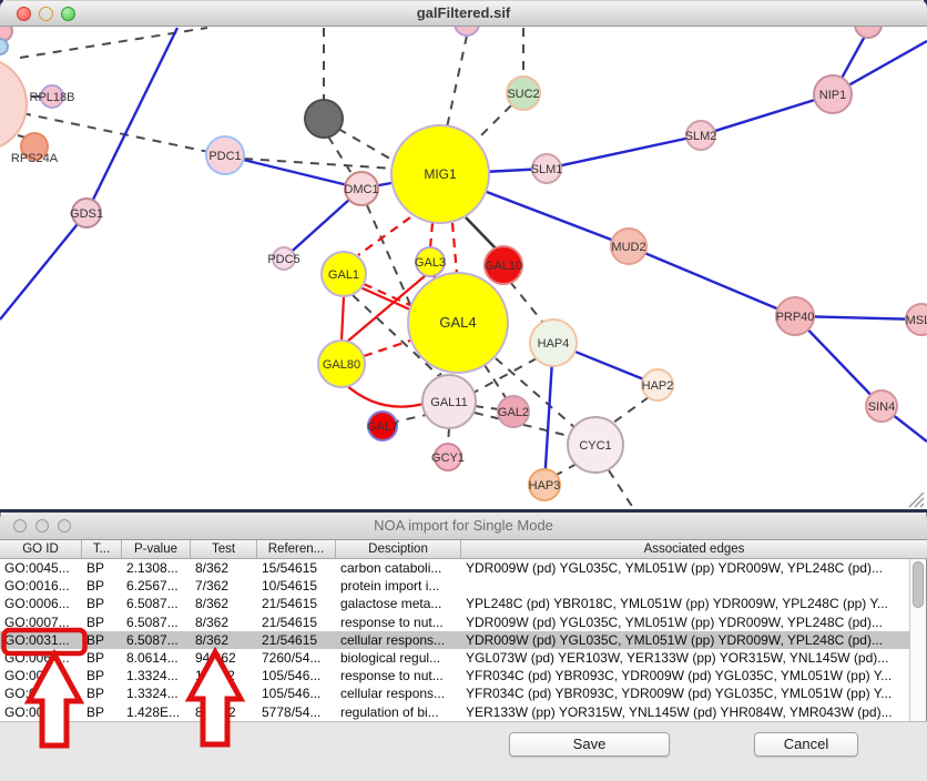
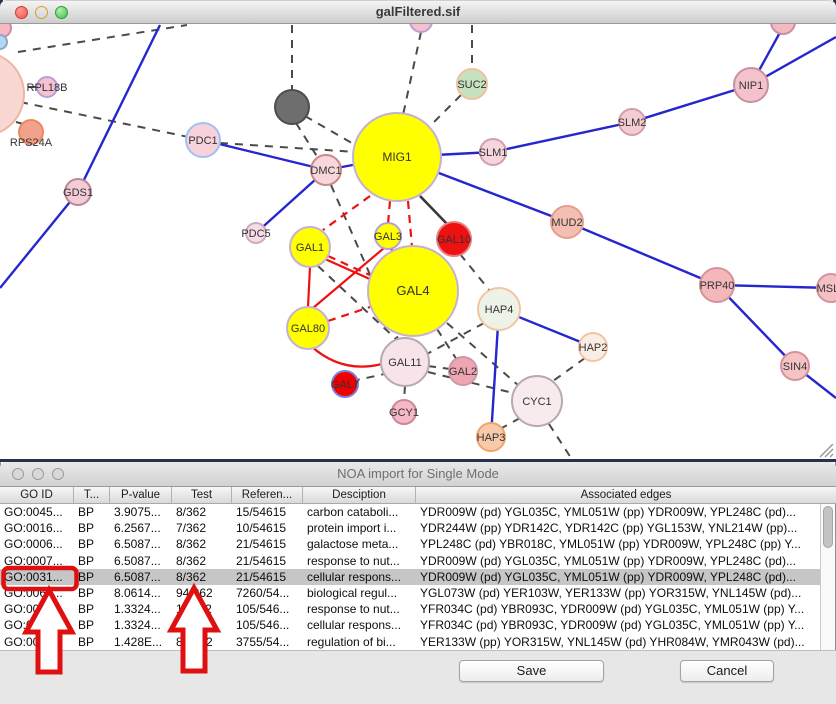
  RPL18B
  RPS24A
  PDC1
  GDS1
  MIG1
  SUC2
  SLM1
  SLM2
  NIP1
  DMC1
  MUD2
  PDC5
  GAL1
  GAL3
  GAL10
  GAL4
  GAL80
  GAL11
  GAL2
  GAL7
  GCY1
  HAP4
  HAP2
  CYC1
  HAP3
  SIN4
  PRP40
  galFiltered.sif
  NOA import for Single Mode
  GO ID
  T...
  P-value
  Test
  Referen...
  Desciption
  Associated edges
  GO:0045...
  BP
- 2.1308...
+ 3.9075...
  8/362
  15/54615
  carbon cataboli...
  YDR009W (pd) YGL035C, YML051W (pp) YDR009W, YPL248C (pd)...
  GO:0016...
  BP
  6.2567...
  7/362
  10/54615
  protein import i...
+ YDR244W (pp) YDR142C, YDR142C (pp) YGL153W, YNL214W (pp)...
  GO:0006...
  BP
  6.5087...
  8/362
  21/54615
  galactose meta...
  YPL248C (pd) YBR018C, YML051W (pp) YDR009W, YPL248C (pp) Y...
  GO:0007...
  BP
  6.5087...
  8/362
  21/54615
  response to nut...
  YDR009W (pd) YGL035C, YML051W (pp) YDR009W, YPL248C (pd)...
  GO:0031...
  BP
  6.5087...
  8/362
  21/54615
  cellular respons...
  YDR009W (pd) YGL035C, YML051W (pp) YDR009W, YPL248C (pd)...
  GO:006...
  BP
  8.0614...
  7260/54...
  biological regul...
  YGL073W (pd) YER103W, YER133W (pp) YOR315W, YNL145W (pd)...
  BP
  1.3324...
  105/546...
  response to nut...
  YFR034C (pd) YBR093C, YDR009W (pd) YGL035C, YML051W (pp) Y...
  BP
  1.3324...
  105/546...
  cellular respons...
  YFR034C (pd) YBR093C, YDR009W (pd) YGL035C, YML051W (pp) Y...
  BP
  1.428E...
- 5778/54...
+ 3755/54...
  regulation of bi...
  YER133W (pp) YOR315W, YNL145W (pd) YHR084W, YMR043W (pd)...
  Save
  Cancel
